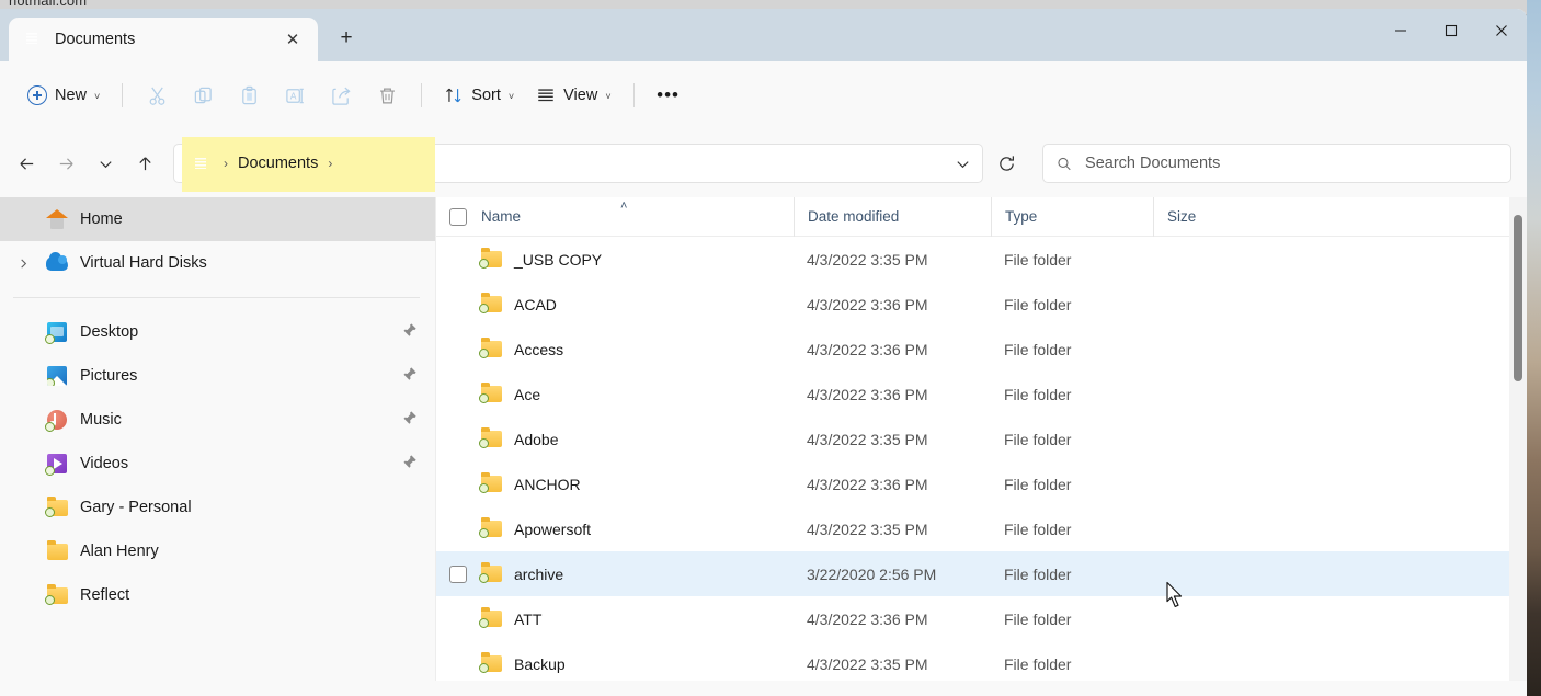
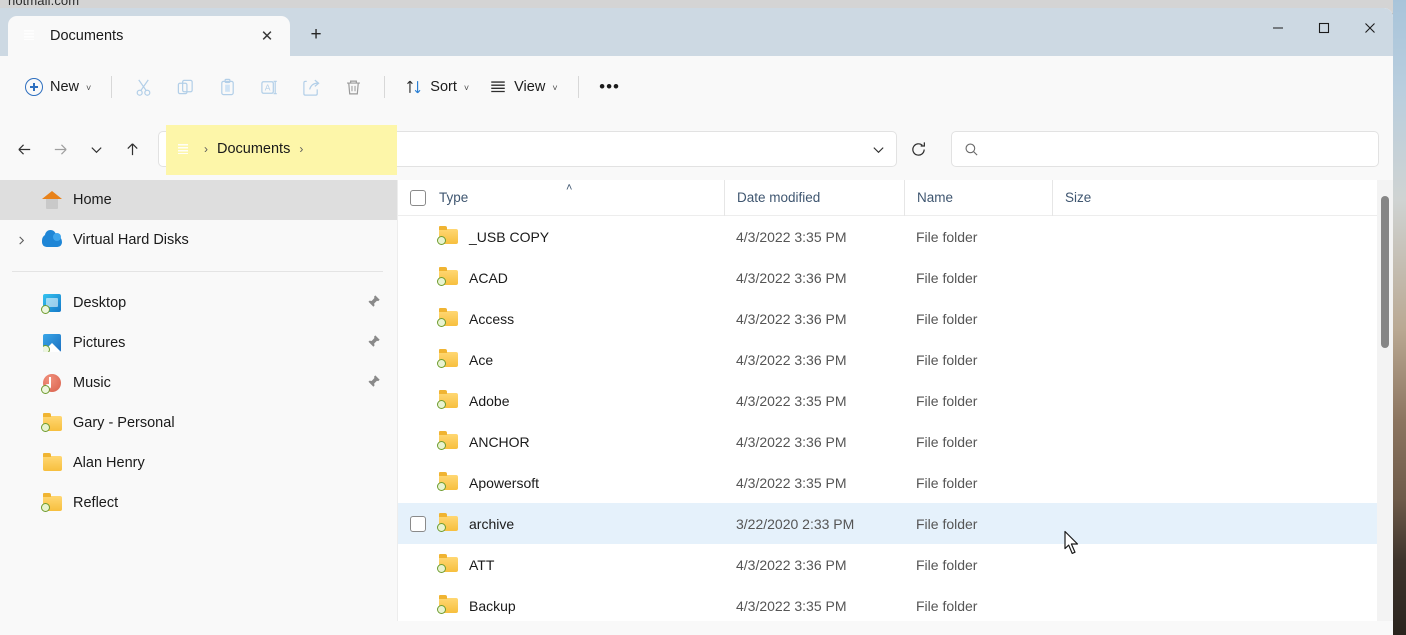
  hotmail.com
  Documents
  ✕
  +
  New
  ˅
  A
  Sort
  ˅
  View
  ˅
  •••
  ›
  Documents
  ›
- Search Documents
  Home
  Virtual Hard Disks
  Desktop
  Pictures
  Music
- Videos
  Gary - Personal
  Alan Henry
  Reflect
- Name
+ Type
  ˄
  Date modified
- Type
+ Name
  Size
  _USB COPY
  4/3/2022 3:35 PM
  File folder
  ACAD
  4/3/2022 3:36 PM
  File folder
  Access
  4/3/2022 3:36 PM
  File folder
  Ace
  4/3/2022 3:36 PM
  File folder
  Adobe
  4/3/2022 3:35 PM
  File folder
  ANCHOR
  4/3/2022 3:36 PM
  File folder
  Apowersoft
  4/3/2022 3:35 PM
  File folder
  archive
- 3/22/2020 2:56 PM
+ 3/22/2020 2:33 PM
  File folder
  ATT
  4/3/2022 3:36 PM
  File folder
  Backup
  4/3/2022 3:35 PM
  File folder
